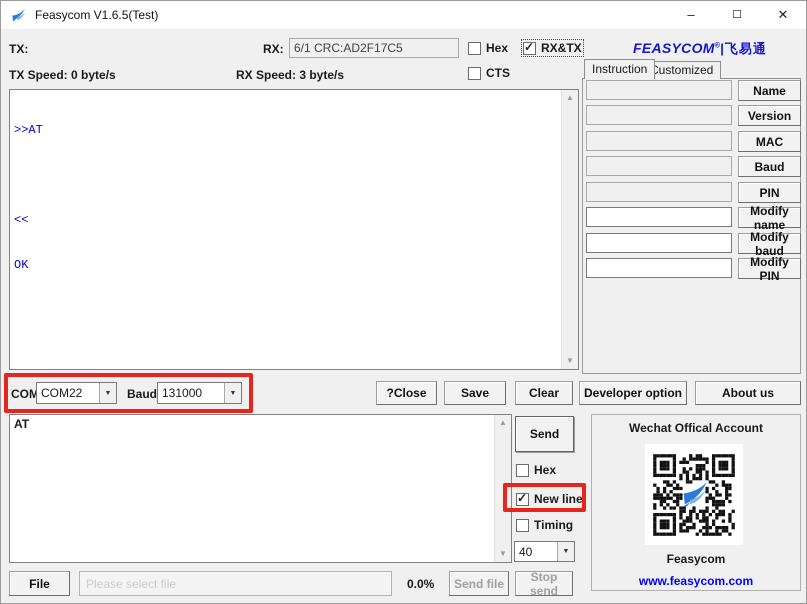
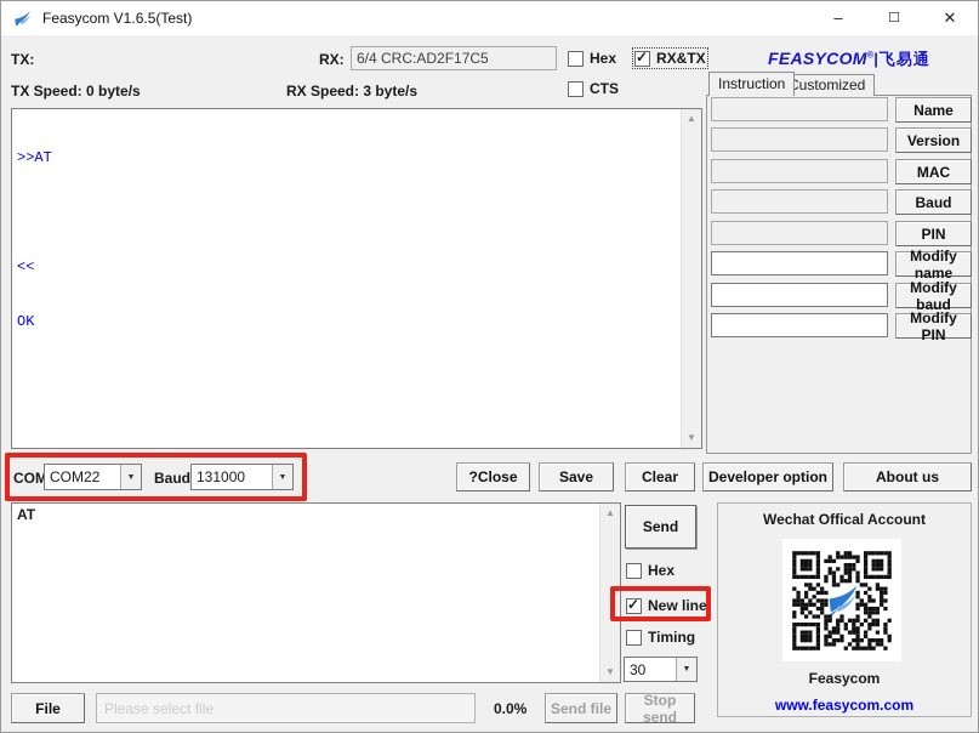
  Feasycom V1.6.5(Test)
  –
  ☐
  ✕
  TX:
  RX:
- 6/1 CRC:AD2F17C5
+ 6/4 CRC:AD2F17C5
  Hex
  ✓
  RX&TX
  FEASYCOM |飞易通
  TX Speed: 0 byte/s
  RX Speed: 3 byte/s
  CTS
  >>AT
  <<
  OK
  ▲
  ▼
  Instruction
  ustomized
  Name
  Version
  MAC
  Baud
  PIN
  Modify name
  Modify baud
  Modify PIN
  COM
  COM22
  Baud
  131000
  ?Close
  Save
  Clear
  Developer option
  About us
  AT
  ▲
  ▼
  Send
  Hex
  ✓
  New line
  Timing
- 40
+ 30
  Wechat Offical Account
  Feasycom
  www.feasycom.com
  File
  Please select file
  0.0%
  Send file
  Stop send
